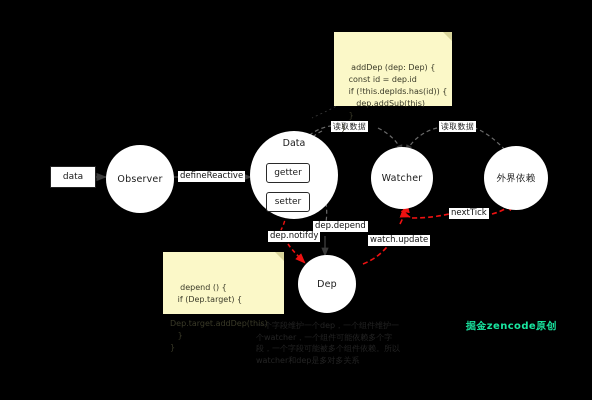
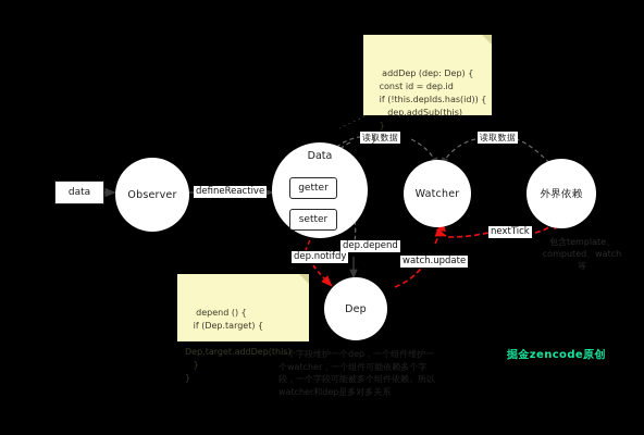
  data
  Observer
  Data
  getter
  setter
  Watcher
  外界依赖
  Dep
  defineReactive
  读数据
  读取数据
  dep.depend
  dep.notifdy
  watch.update
  nextTick
  addDep (dep: Dep) {
  const id = dep.id
  if (!this.depIds.has(id)) {
  dep.addSub(this)
  }
  }
  depend () {
  if (Dep.target) {
  Dep.target.addDep(this)
  }
  }
+ 包含template、
+ computed、watch
+ 等
  一个字段维护一个dep，一个组件维护一个watcher，一个组件可能依赖多个字段，一个字段可能被多个组件依赖。所以watcher和dep是多对多关系
  掘金zencode原创
